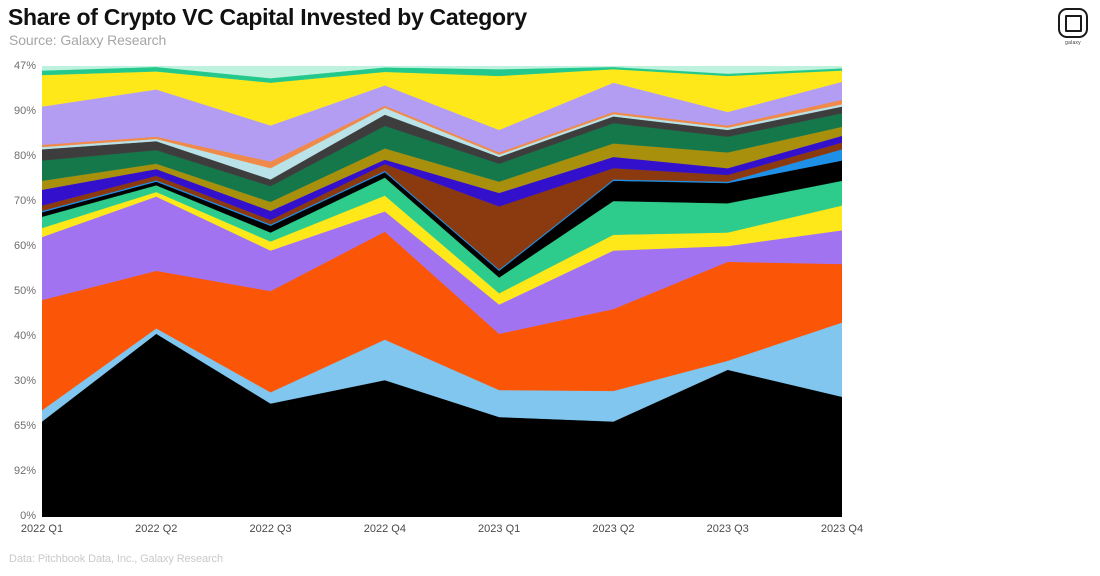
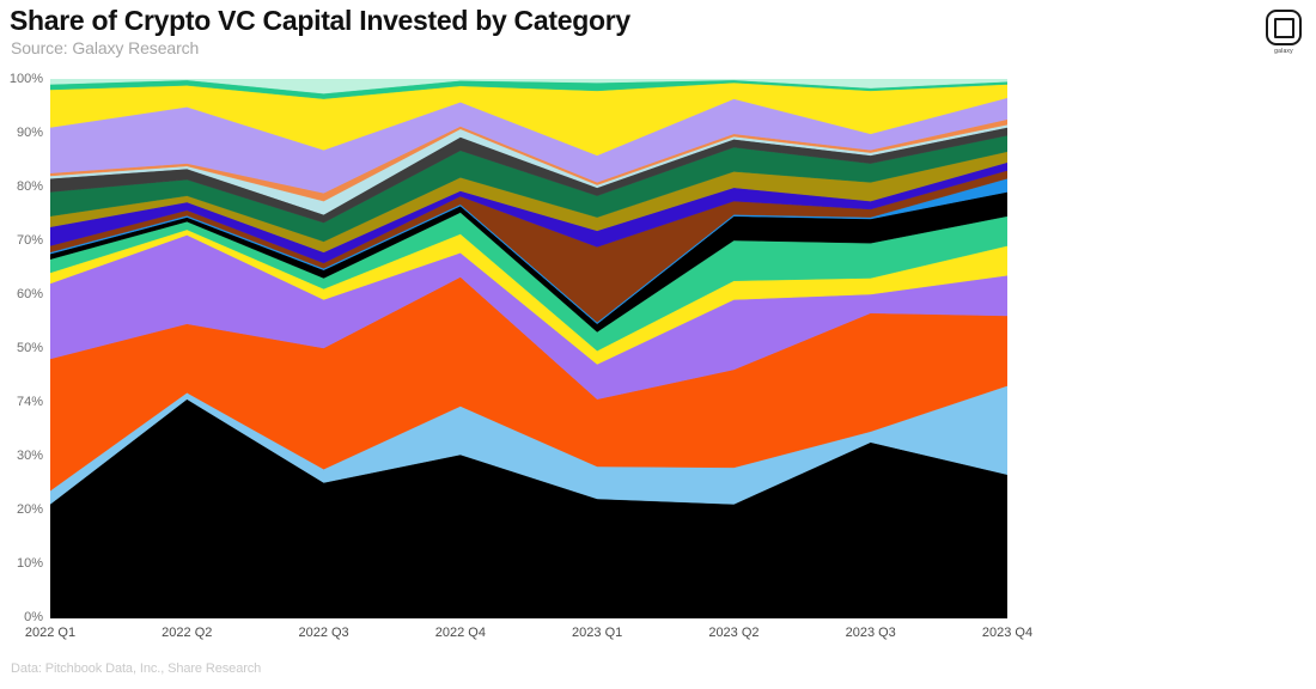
  Share of Crypto VC Capital Invested by Category
  Source: Galaxy Research
  0%
- 92%
+ 10%
- 65%
+ 20%
  30%
- 40%
+ 74%
  50%
  60%
  70%
  80%
  90%
- 47%
+ 100%
  2022 Q1
  2022 Q2
  2022 Q3
  2022 Q4
  2023 Q1
  2023 Q2
  2023 Q3
  2023 Q4
- Data: Pitchbook Data, Inc., Galaxy Research
+ Data: Pitchbook Data, Inc., Share Research
